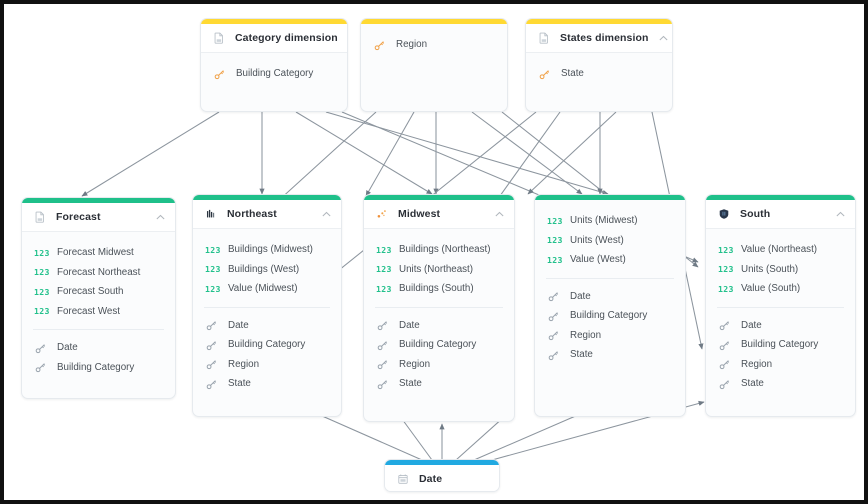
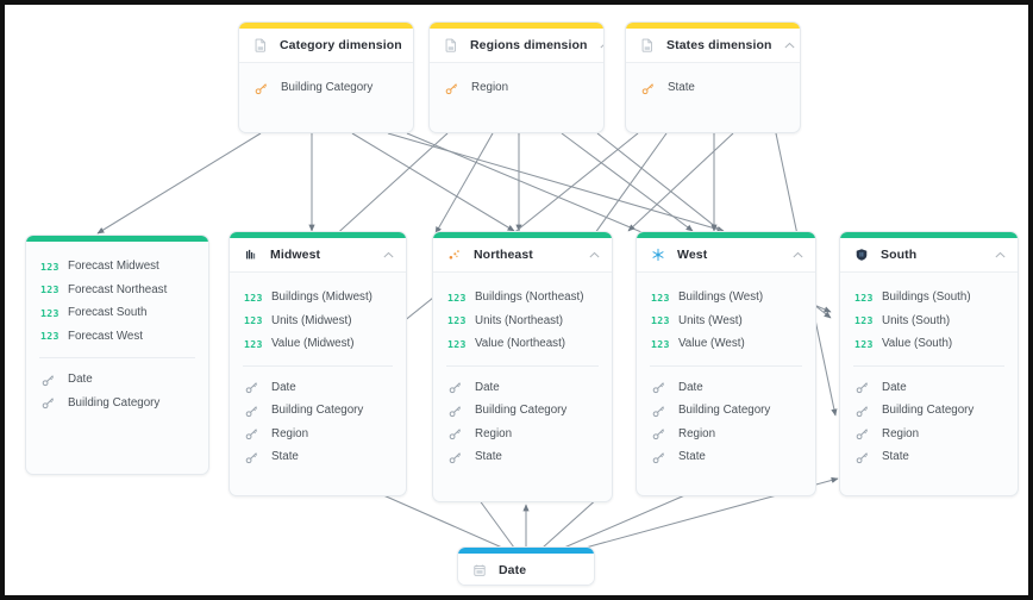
  Category dimension
  Building Category
+ Regions dimension
  Region
  States dimension
  State
- Forecast
  123
  Forecast Midwest
  123
  Forecast Northeast
  123
  Forecast South
  123
  Forecast West
  Date
  Building Category
- Northeast
+ Midwest
  123
  Buildings (Midwest)
  123
- Buildings (West)
+ Units (Midwest)
  123
  Value (Midwest)
  Date
  Building Category
  Region
  State
- Midwest
+ Northeast
  123
  Buildings (Northeast)
  123
  Units (Northeast)
  123
- Buildings (South)
+ Value (Northeast)
  Date
  Building Category
  Region
  State
+ West
  123
- Units (Midwest)
+ Buildings (West)
  123
  Units (West)
  123
  Value (West)
  Date
  Building Category
  Region
  State
  South
  123
- Value (Northeast)
+ Buildings (South)
  123
  Units (South)
  123
  Value (South)
  Date
  Building Category
  Region
  State
  Date
